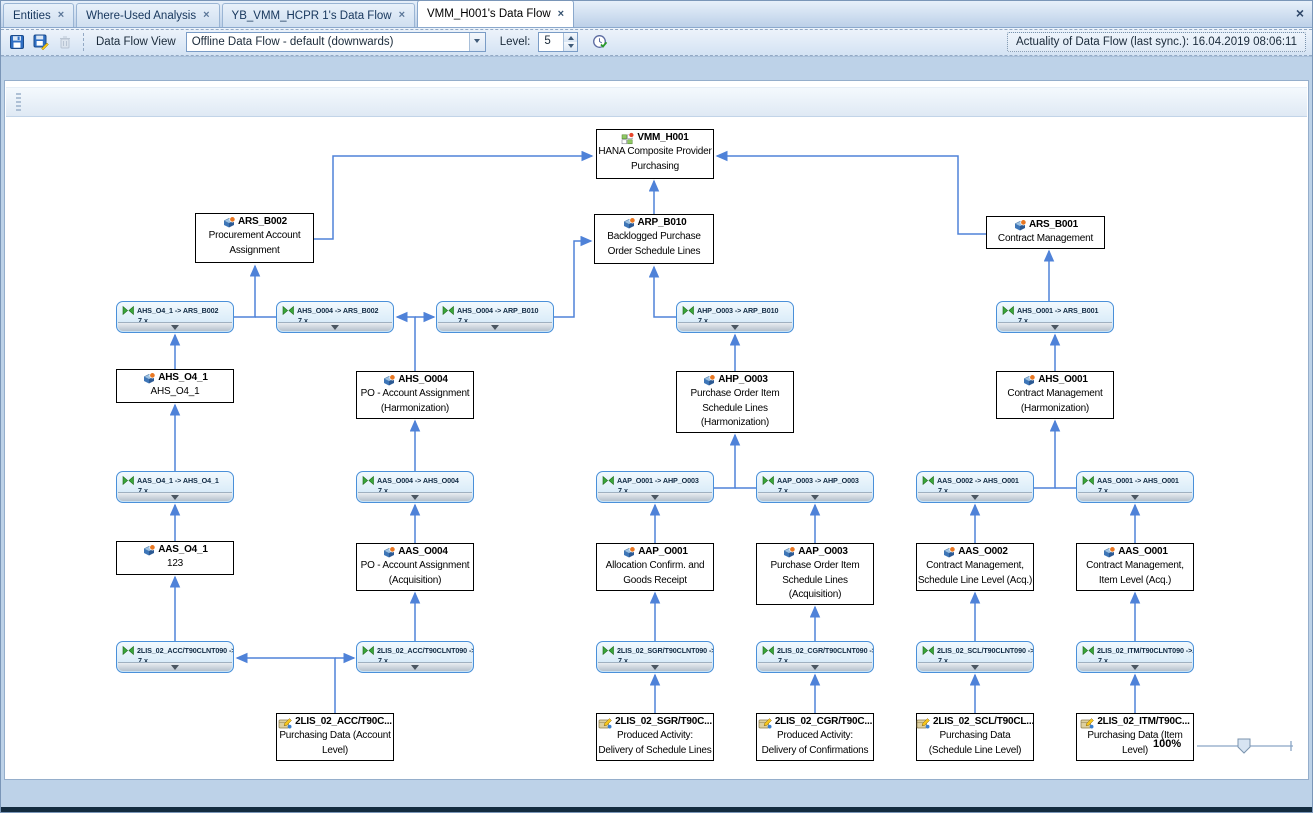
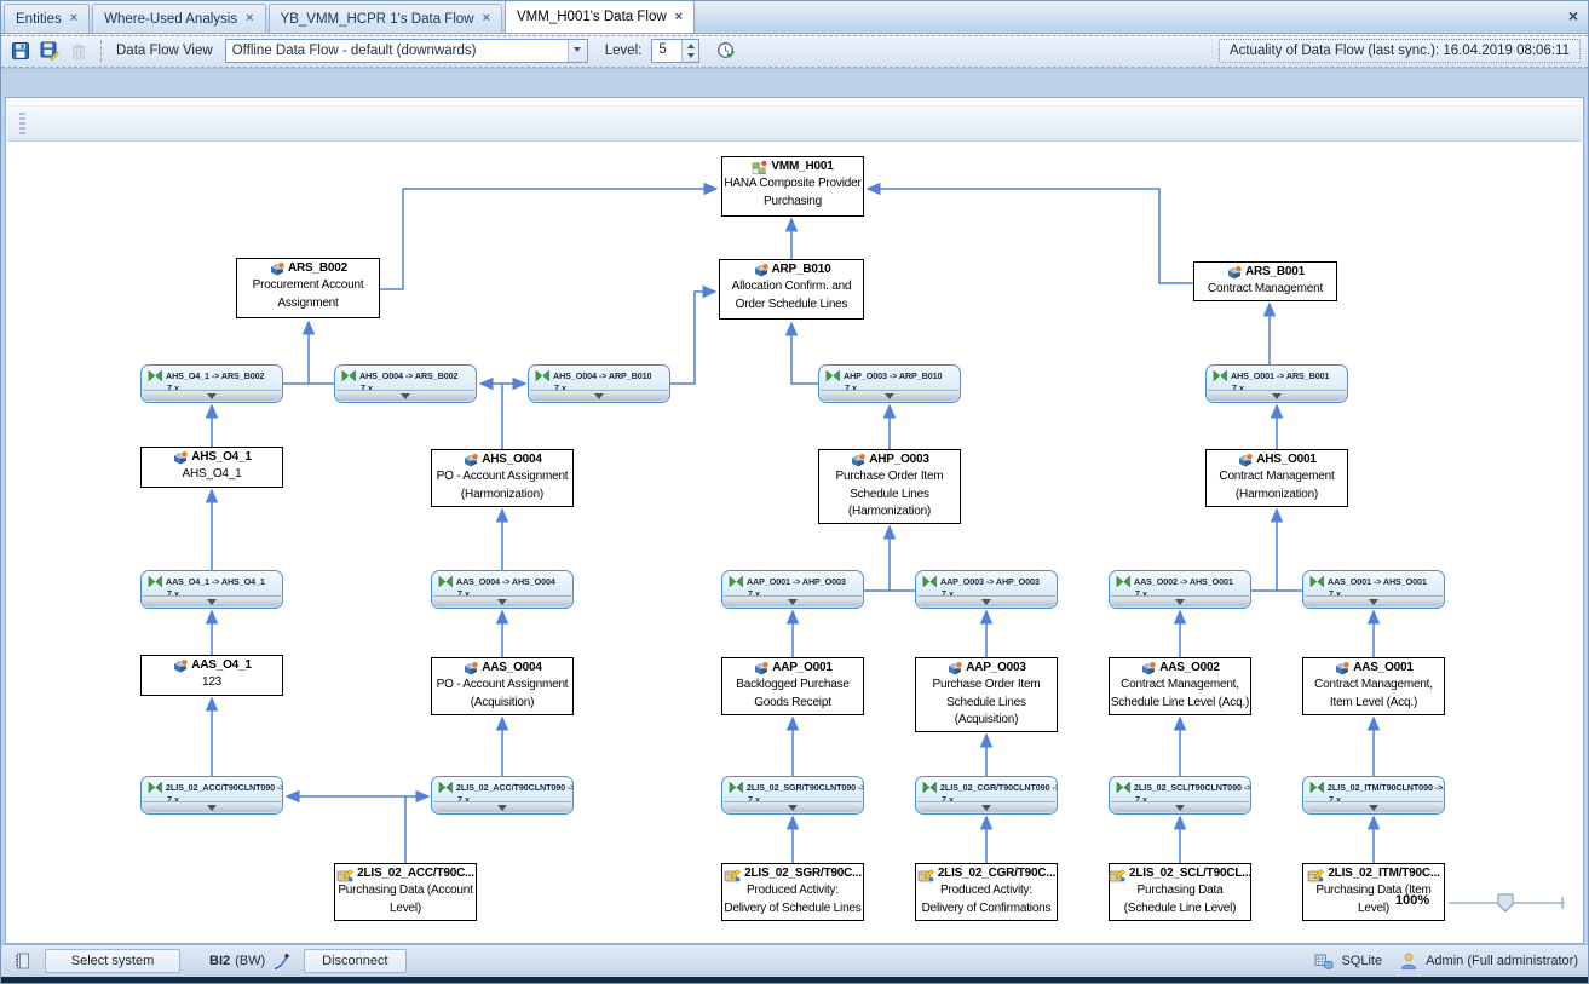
  Entities
  ×
  Where-Used Analysis
  ×
  YB_VMM_HCPR 1's Data Flow
  ×
  VMM_H001's Data Flow
  ×
  ×
  Data Flow View
  Offline Data Flow - default (downwards)
  Level:
  5
  Actuality of Data Flow (last sync.): 16.04.2019 08:06:11
  VMM_H001
  HANA Composite Provider
  Purchasing
  ARS_B002
  Procurement Account
  Assignment
  ARP_B010
- Backlogged Purchase
+ Allocation Confirm. and
  Order Schedule Lines
  ARS_B001
  Contract Management
  AHS_O4_1
  AHS_O4_1
  AHS_O004
  PO - Account Assignment
  (Harmonization)
  AHP_O003
  Purchase Order Item
  Schedule Lines
  (Harmonization)
  AHS_O001
  Contract Management
  (Harmonization)
  AAS_O4_1
  123
  AAS_O004
  PO - Account Assignment
  (Acquisition)
  AAP_O001
- Allocation Confirm. and
+ Backlogged Purchase
  Goods Receipt
  AAP_O003
  Purchase Order Item
  Schedule Lines
  (Acquisition)
  AAS_O002
  Contract Management,
  Schedule Line Level (Acq.)
  AAS_O001
  Contract Management,
  Item Level (Acq.)
  2LIS_02_ACC/T90C...
  Purchasing Data (Account
  Level)
  2LIS_02_SGR/T90C...
  Produced Activity:
  Delivery of Schedule Lines
  2LIS_02_CGR/T90C...
  Produced Activity:
  Delivery of Confirmations
  2LIS_02_SCL/T90CL...
  Purchasing Data
  (Schedule Line Level)
  2LIS_02_ITM/T90C...
  Purchasing Data (Item
  Level)
  AHS_O4_1 -> ARS_B002
  7.x
  AHS_O004 -> ARS_B002
  7.x
  AHS_O004 -> ARP_B010
  7.x
  AHP_O003 -> ARP_B010
  7.x
  AHS_O001 -> ARS_B001
  7.x
  AAS_O4_1 -> AHS_O4_1
  7.x
  AAS_O004 -> AHS_O004
  7.x
  AAP_O001 -> AHP_O003
  7.x
  AAP_O003 -> AHP_O003
  7.x
  AAS_O002 -> AHS_O001
  7.x
  AAS_O001 -> AHS_O001
  7.x
  2LIS_02_ACC/T90CLNT090 -
  7.x
  2LIS_02_ACC/T90CLNT090 -
  7.x
  2LIS_02_SGR/T90CLNT090 -
  7.x
  2LIS_02_CGR/T90CLNT090 -
  7.x
  2LIS_02_SCL/T90CLNT090 ->
  7.x
  2LIS_02_ITM/T90CLNT090 ->
  7.x
  100%
+ Select system
+ BI2
+ (BW)
+ Disconnect
+ SQLite
+ Admin (Full administrator)
